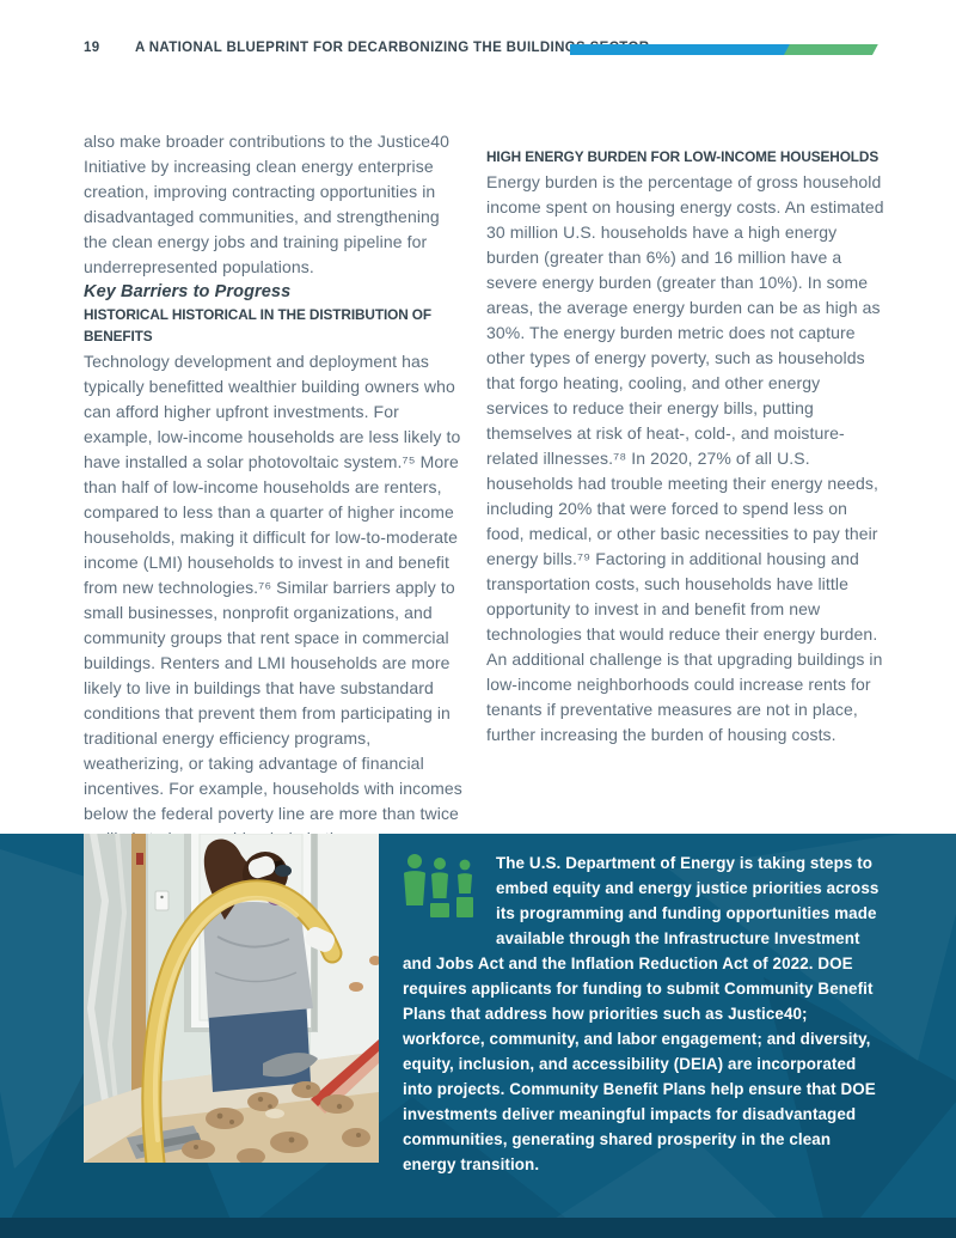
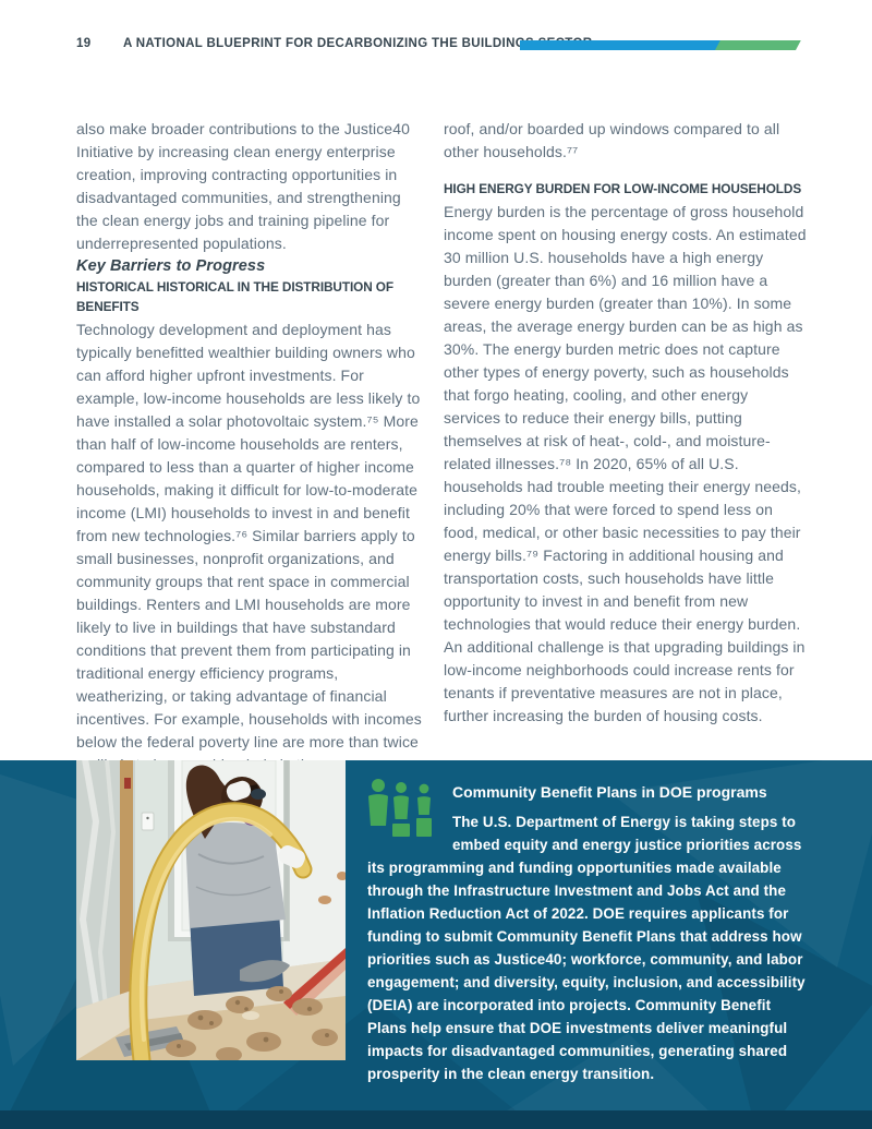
  19
  A NATIONAL BLUEPRINT FOR DECARBONIZING THE BUILDIN
  also make broader contributions to the Justice40 Initiative by increasing clean energy enterprise creation, improving contracting opportunities in disadvantaged communities, and strengthening the clean energy jobs and training pipeline for underrepresented populations.
  Key Barriers to Progress
  HISTORICAL HISTORICAL IN THE DISTRIBUTION OF BENEFITS
  Technology development and deployment has typically benefitted wealthier building owners who can afford higher upfront investments. For example, low-income households are less likely to have installed a solar photovoltaic system.⁷⁵ More than half of low-income households are renters, compared to less than a quarter of higher income households, making it difficult for low-to-moderate income (LMI) households to invest in and benefit from new technologies.⁷⁶ Similar barriers apply to small businesses, nonprofit organizations, and community groups that rent space in commercial buildings. Renters and LMI households are more likely to live in buildings that have substandard conditions that prevent them from participating in traditional energy efficiency programs, weatherizing, or taking advantage of financial incentives. For example, households with incomes below the federal poverty line are more than twice
+ roof, and/or boarded up windows compared to all other households.⁷⁷
  HIGH ENERGY BURDEN FOR LOW-INCOME HOUSEHOLDS
- Energy burden is the percentage of gross household income spent on housing energy costs. An estimated 30 million U.S. households have a high energy burden (greater than 6%) and 16 million have a severe energy burden (greater than 10%). In some areas, the average energy burden can be as high as 30%. The energy burden metric does not capture other types of energy poverty, such as households that forgo heating, cooling, and other energy services to reduce their energy bills, putting themselves at risk of heat-, cold-, and moisture-related illnesses.⁷⁸ In 2020, 27% of all U.S. households had trouble meeting their energy needs, including 20% that were forced to spend less on food, medical, or other basic necessities to pay their energy bills.⁷⁹ Factoring in additional housing and transportation costs, such households have little opportunity to invest in and benefit from new technologies that would reduce their energy burden. An additional challenge is that upgrading buildings in low-income neighborhoods could increase rents for tenants if preventative measures are not in place, further increasing the burden of housing costs.
+ Energy burden is the percentage of gross household income spent on housing energy costs. An estimated 30 million U.S. households have a high energy burden (greater than 6%) and 16 million have a severe energy burden (greater than 10%). In some areas, the average energy burden can be as high as 30%. The energy burden metric does not capture other types of energy poverty, such as households that forgo heating, cooling, and other energy services to reduce their energy bills, putting themselves at risk of heat-, cold-, and moisture-related illnesses.⁷⁸ In 2020, 65% of all U.S. households had trouble meeting their energy needs, including 20% that were forced to spend less on food, medical, or other basic necessities to pay their energy bills.⁷⁹ Factoring in additional housing and transportation costs, such households have little opportunity to invest in and benefit from new technologies that would reduce their energy burden. An additional challenge is that upgrading buildings in low-income neighborhoods could increase rents for tenants if preventative measures are not in place, further increasing the burden of housing costs.
+ Community Benefit Plans in DOE programs
  The U.S. Department of Energy is taking steps to embed equity and energy justice priorities across its programming and funding opportunities made available through the Infrastructure Investment and Jobs Act and the Inflation Reduction Act of 2022. DOE requires applicants for funding to submit Community Benefit Plans that address how priorities such as Justice40; workforce, community, and labor engagement; and diversity, equity, inclusion, and accessibility (DEIA) are incorporated into projects. Community Benefit Plans help ensure that DOE investments deliver meaningful impacts for disadvantaged communities, generating shared prosperity in the clean energy transition.
